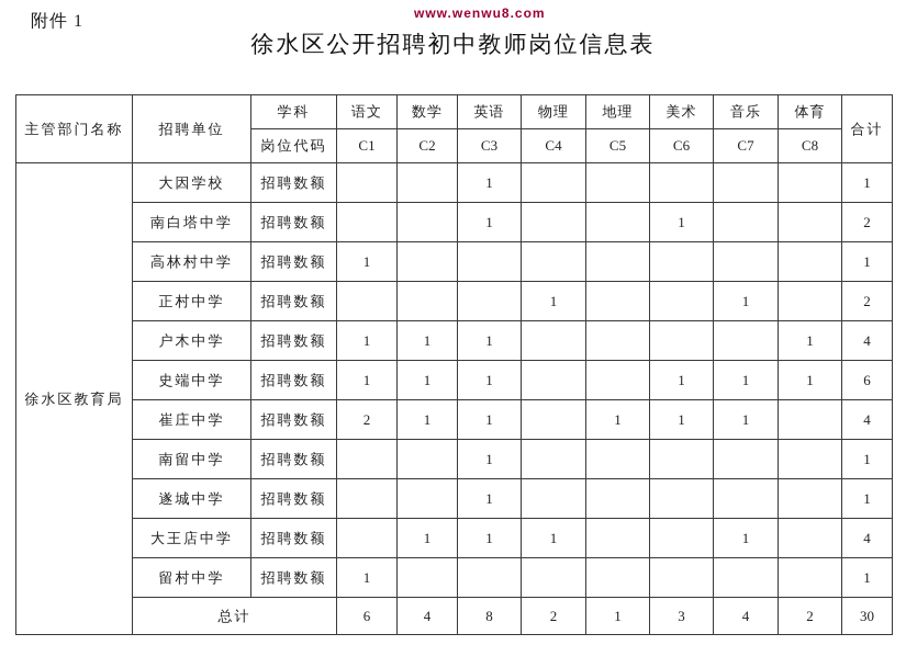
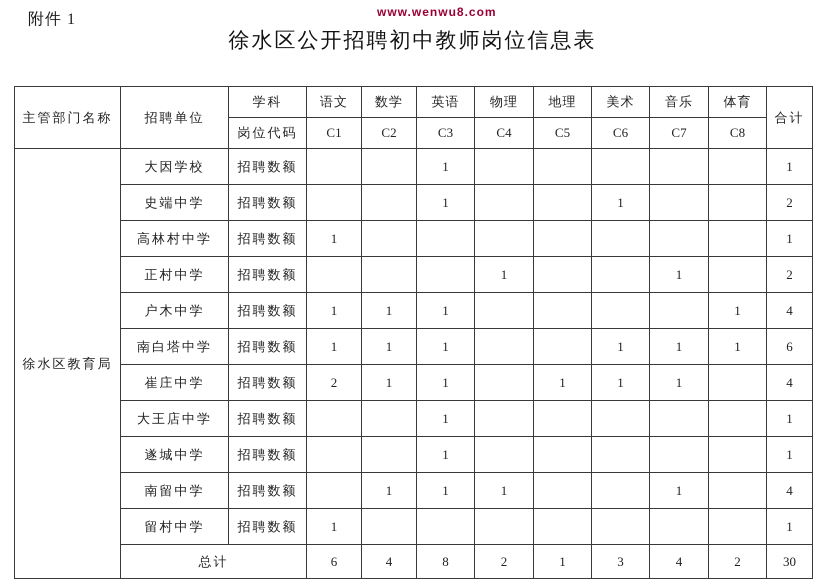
  附件 1
  www.wenwu8.com
  徐水区公开招聘初中教师岗位信息表
  主管部门名称	招聘单位	学科	语文	数学	英语	物理	地理	美术	音乐	体育	合计
  岗位代码	C1	C2	C3	C4	C5	C6	C7	C8
  徐水区教育局	大因学校	招聘数额			1						1
- 南白塔中学	招聘数额			1			1			2
+ 史端中学	招聘数额			1			1			2
  高林村中学	招聘数额	1								1
  正村中学	招聘数额				1			1		2
  户木中学	招聘数额	1	1	1					1	4
- 史端中学	招聘数额	1	1	1			1	1	1	6
+ 南白塔中学	招聘数额	1	1	1			1	1	1	6
  崔庄中学	招聘数额	2	1	1		1	1	1		4
- 南留中学	招聘数额			1						1
+ 大王店中学	招聘数额			1						1
  遂城中学	招聘数额			1						1
- 大王店中学	招聘数额		1	1	1			1		4
+ 南留中学	招聘数额		1	1	1			1		4
  留村中学	招聘数额	1								1
  总计	6	4	8	2	1	3	4	2	30
